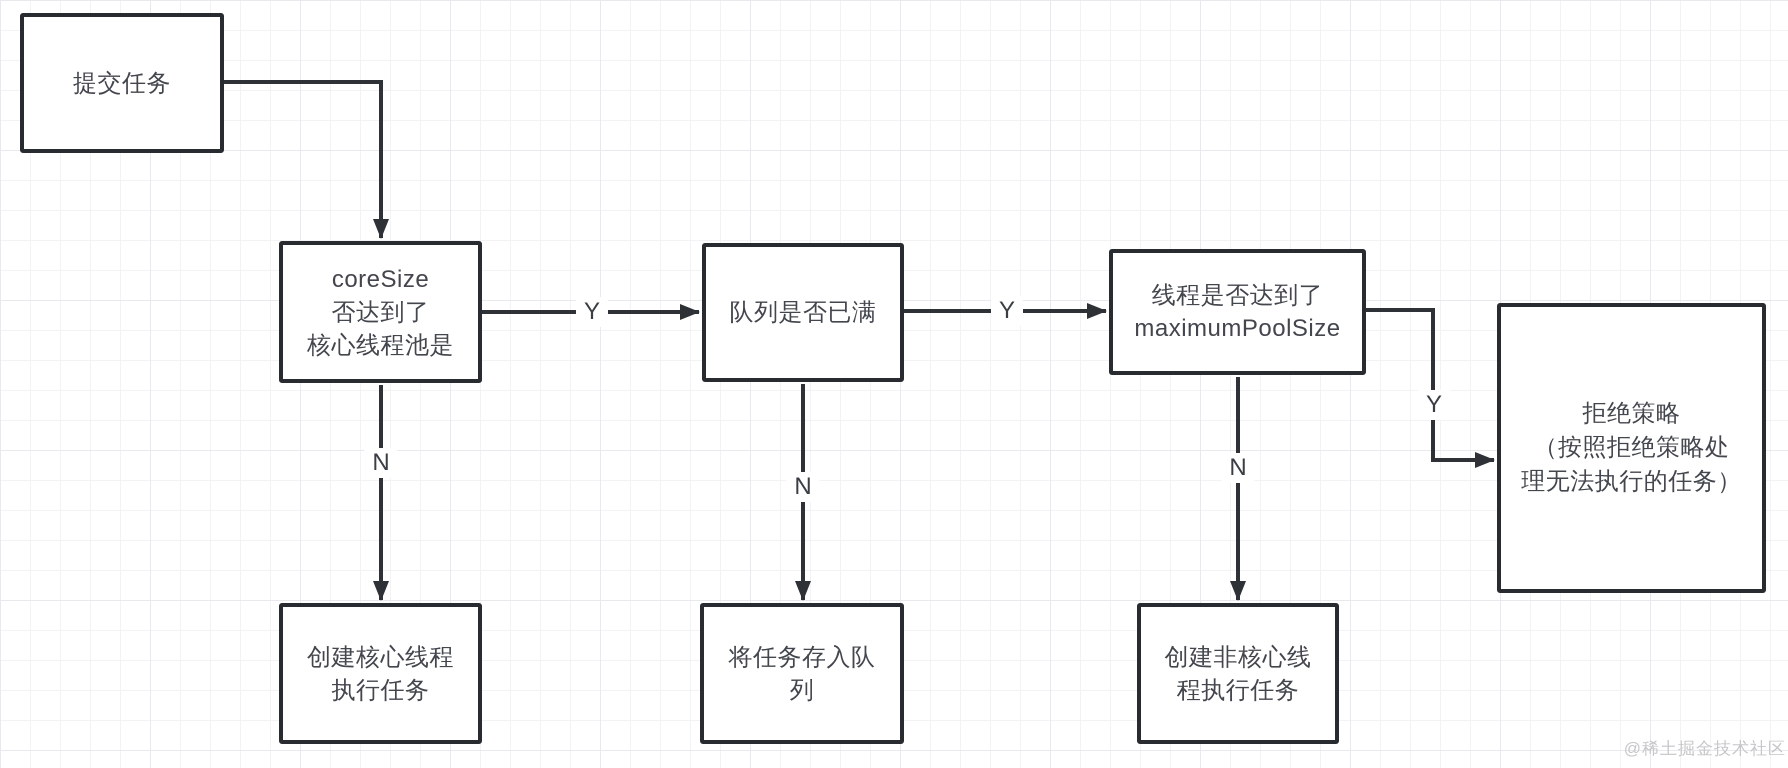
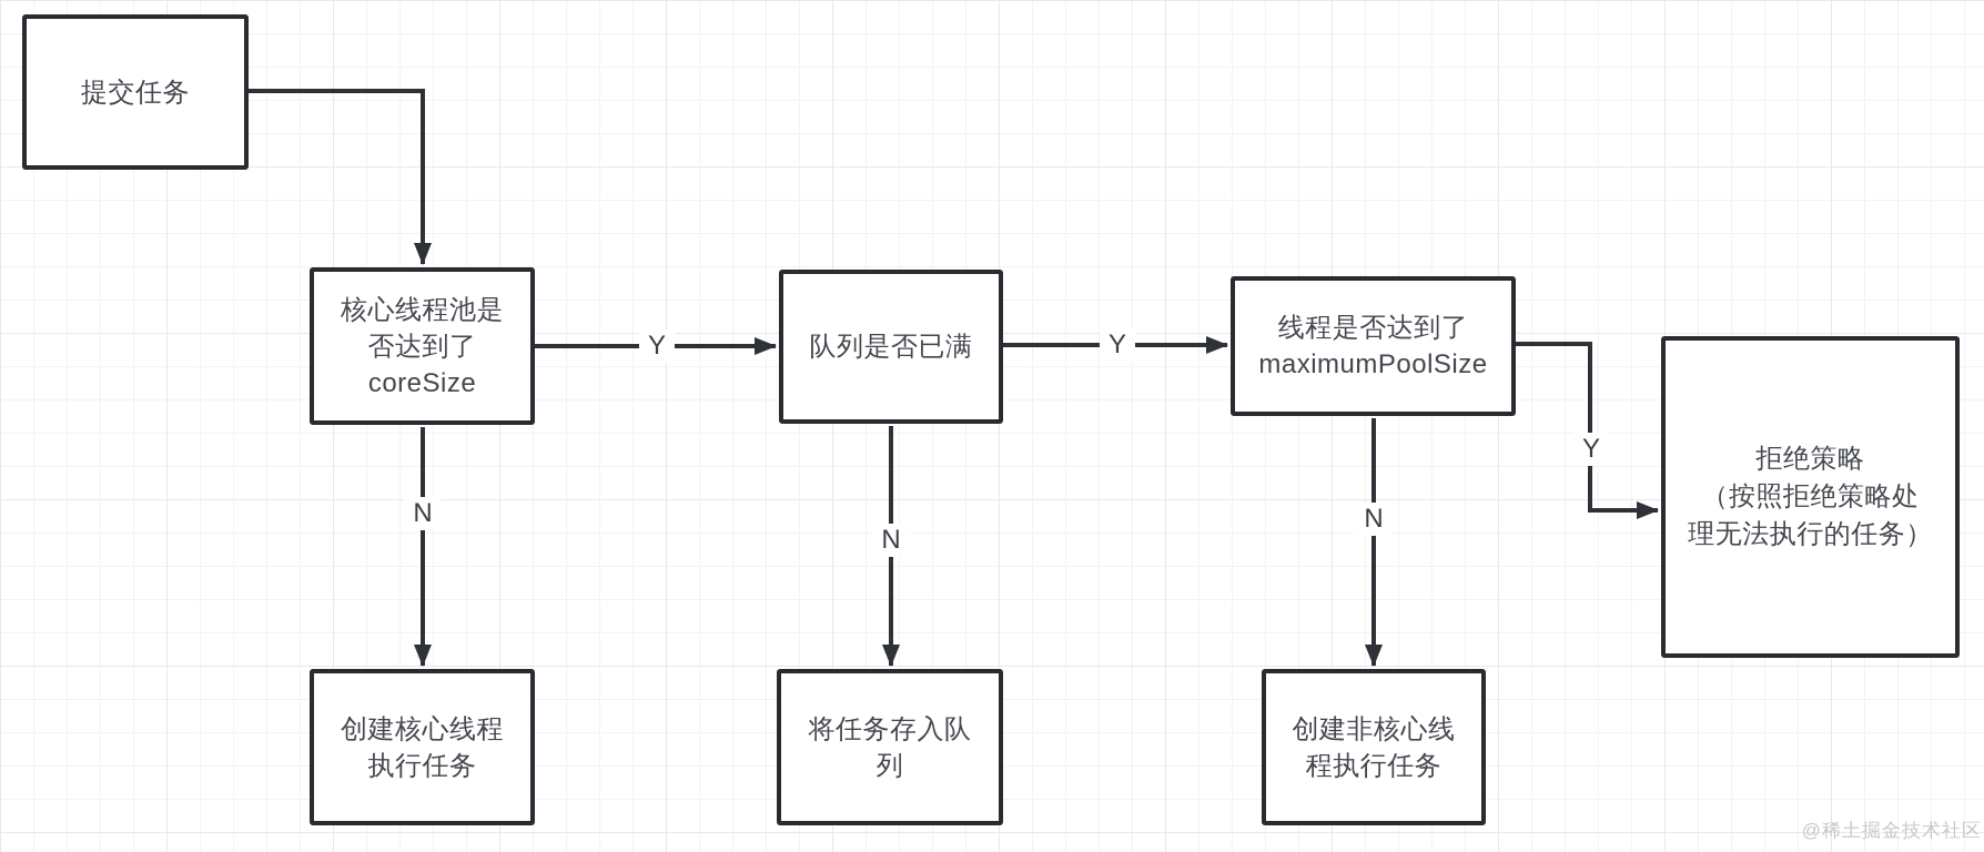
  提交任务
- coreSize
+ 核心线程池是
  否达到了
- 核心线程池是
+ coreSize
  队列是否已满
  线程是否达到了
  maximumPoolSize
  拒绝策略
  （按照拒绝策略处
  理无法执行的任务）
  创建核心线程
  执行任务
  将任务存入队
  列
  创建非核心线
  程执行任务
  Y
  Y
  Y
  N
  N
  N
  @稀土掘金技术社区
